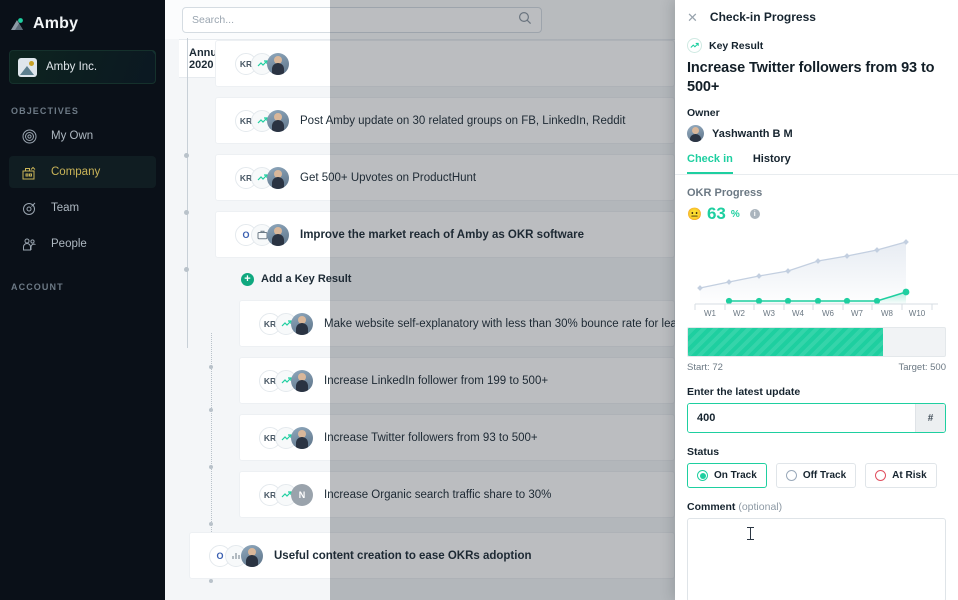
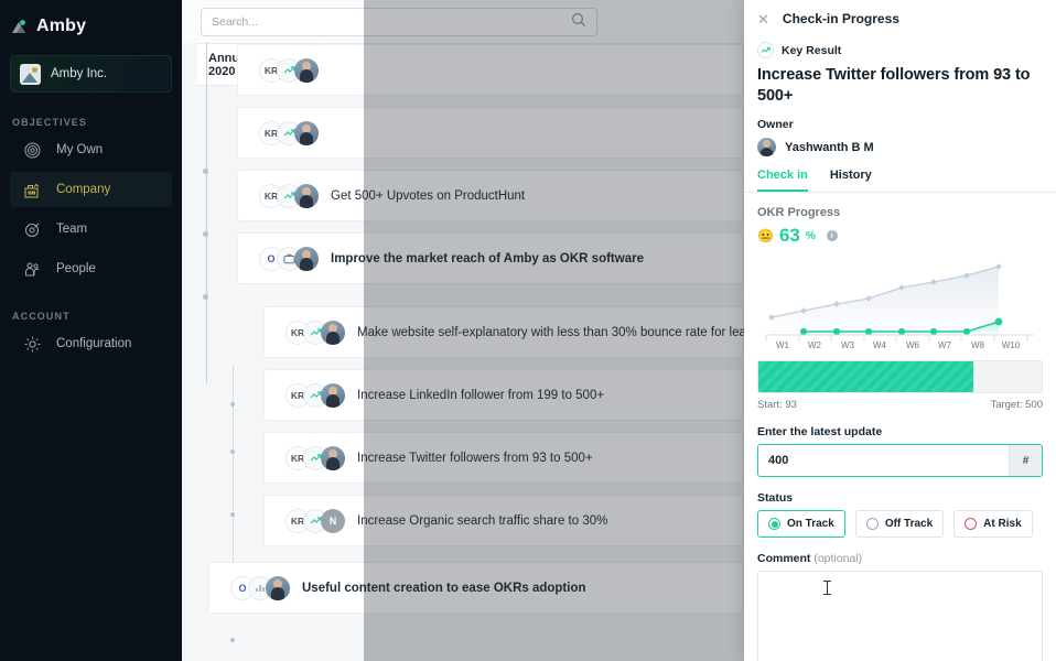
  Amby
  Amby Inc.
  OBJECTIVES
  My Own
  Company
  Team
  People
  ACCOUNT
+ Configuration
  Search...
  Annu 2020
  KR
  KR
- Post Amby update on 30 related groups on FB, LinkedIn, Reddit
  KR
  Get 500+ Upvotes on ProductHunt
  O
  Improve the market reach of Amby as OKR software
- +
- Add a Key Result
  KR
  Make website self-explanatory with less than 30% bounce rate for lea
  KR
  Increase LinkedIn follower from 199 to 500+
  KR
  Increase Twitter followers from 93 to 500+
  KR
  N
  Increase Organic search traffic share to 30%
  O
  Useful content creation to ease OKRs adoption
  ✕
  Check-in Progress
  Key Result
  Increase Twitter followers from 93 to 500+
  Owner
  Yashwanth B M
  Check in
  History
  OKR Progress
  😐
  63
  %
  W1
  W2
  W3
  W4
  W6
  W7
  W8
  W10
- Start: 72
+ Start: 93
  Target: 500
  Enter the latest update
  400
  #
  Status
  On Track
  Off Track
  At Risk
  Comment (optional)
